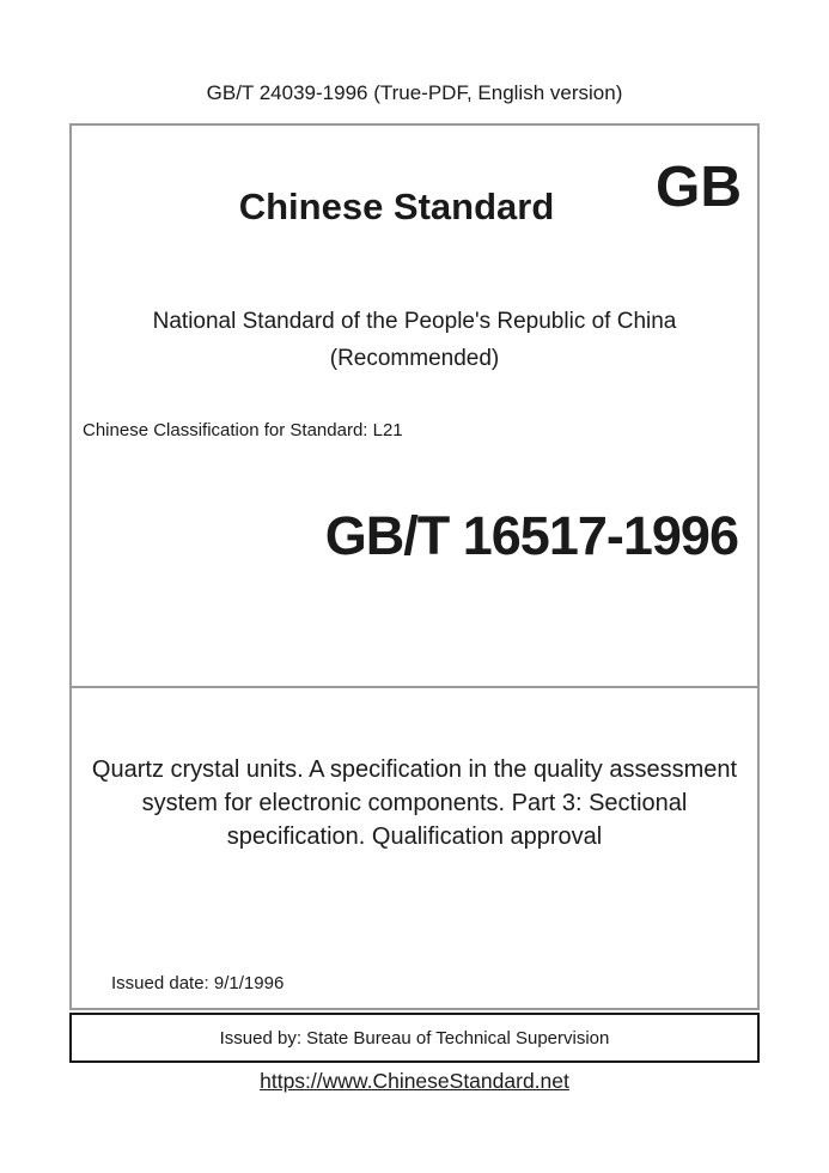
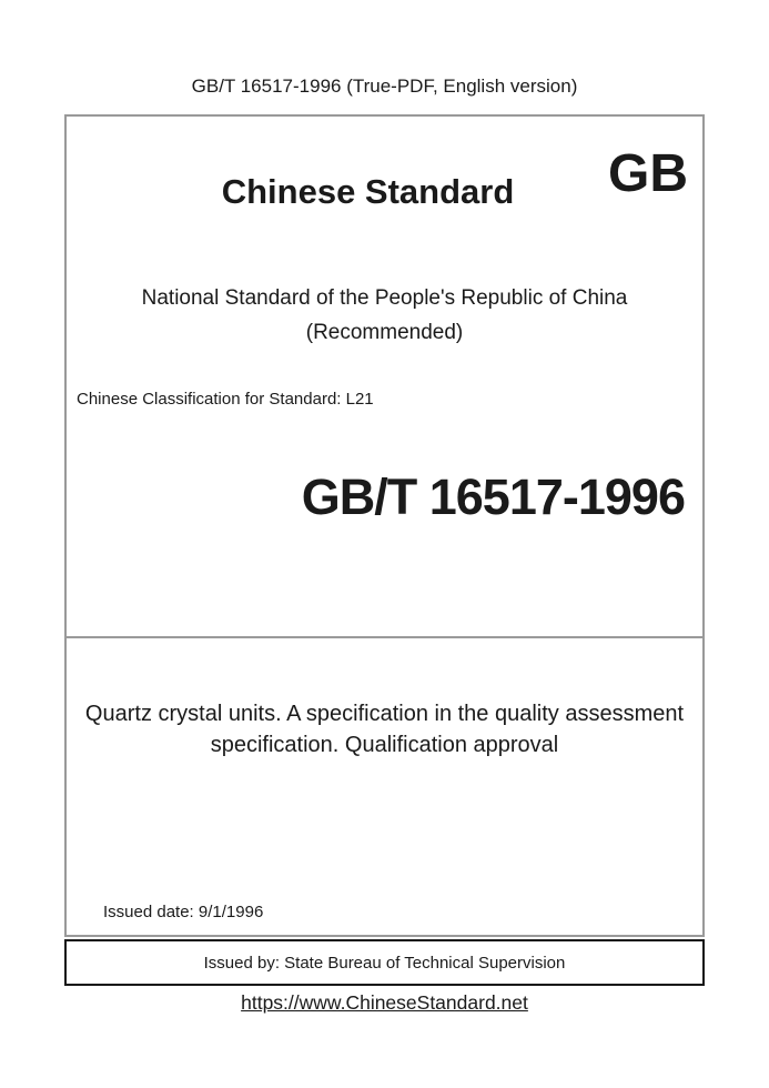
- GB/T 24039-1996 (True-PDF, English version)
+ GB/T 16517-1996 (True-PDF, English version)
  Chinese Standard
  GB
  National Standard of the People's Republic of China
  (Recommended)
  Chinese Classification for Standard: L21
  GB/T 16517-1996
  Quartz crystal units. A specification in the quality assessment
- system for electronic components. Part 3: Sectional
  specification. Qualification approval
  Issued date: 9/1/1996
  Issued by: State Bureau of Technical Supervision
  https://www.ChineseStandard.net
